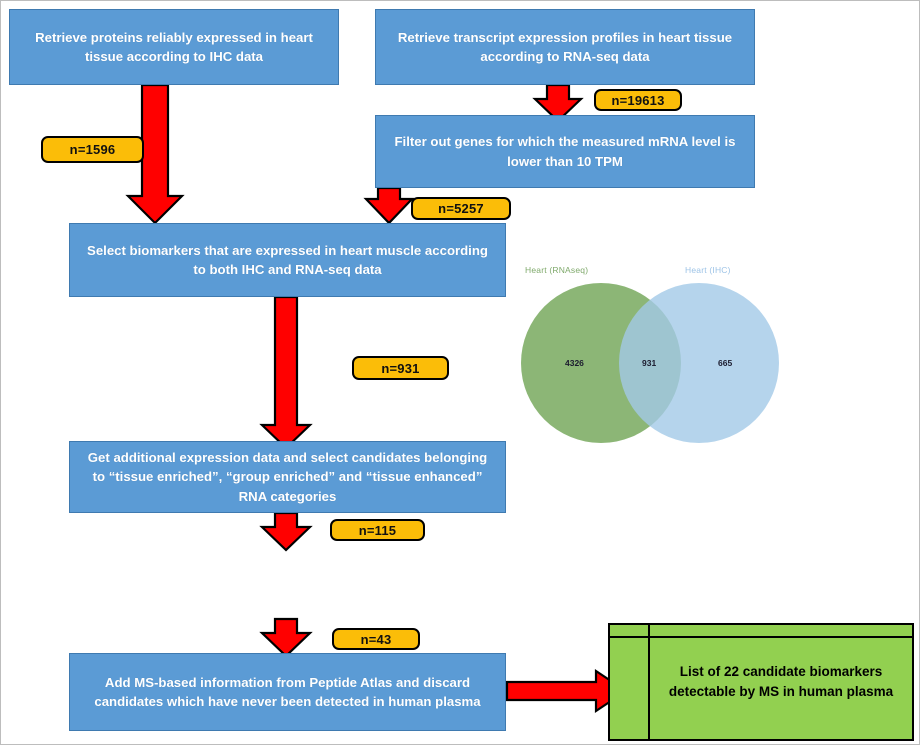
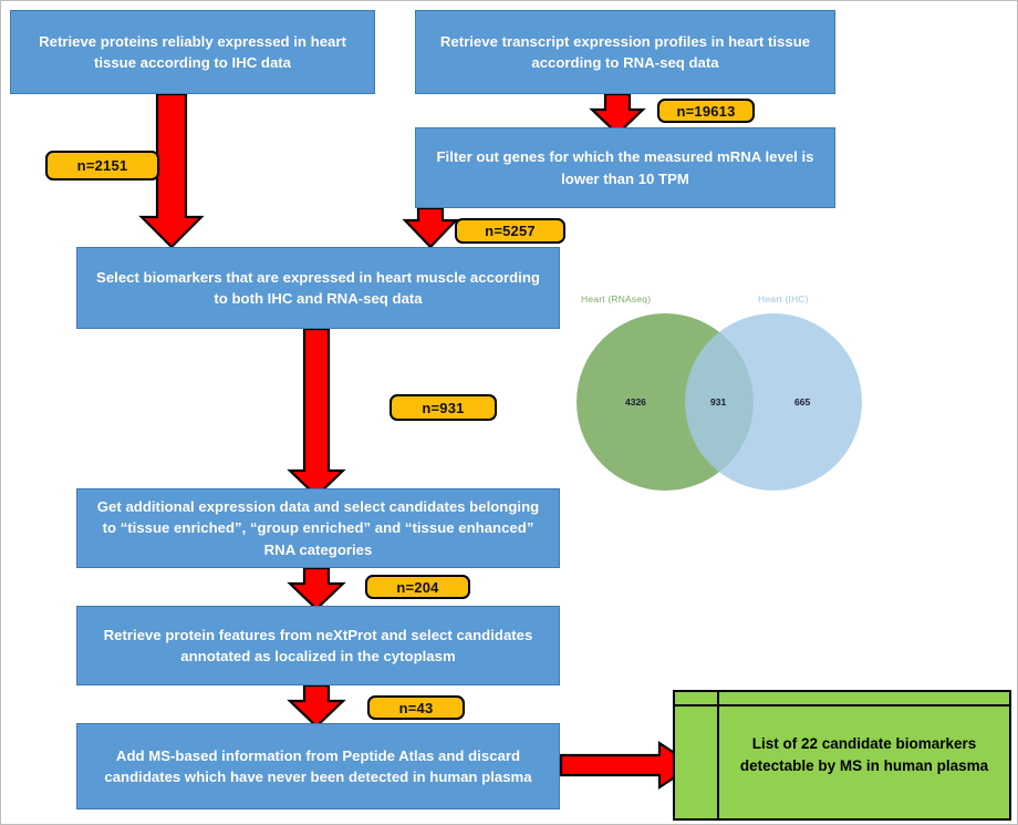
  Retrieve proteins reliably expressed in heart tissue according to IHC data
  Retrieve transcript expression profiles in heart tissue according to RNA-seq data
  Filter out genes for which the measured mRNA level is lower than 10 TPM
  Select biomarkers that are expressed in heart muscle according to both IHC and RNA-seq data
  Get additional expression data and select candidates belonging to “tissue enriched”, “group enriched” and “tissue enhanced” RNA categories
+ Retrieve protein features from neXtProt and select candidates annotated as localized in the cytoplasm
  Add MS-based information from Peptide Atlas and discard candidates which have never been detected in human plasma
  List of 22 candidate biomarkers detectable by MS in human plasma
  n=19613
- n=1596
+ n=2151
  n=5257
  n=931
- n=115
+ n=204
  n=43
  Heart (RNAseq)
  Heart (IHC)
  4326
  931
  665
